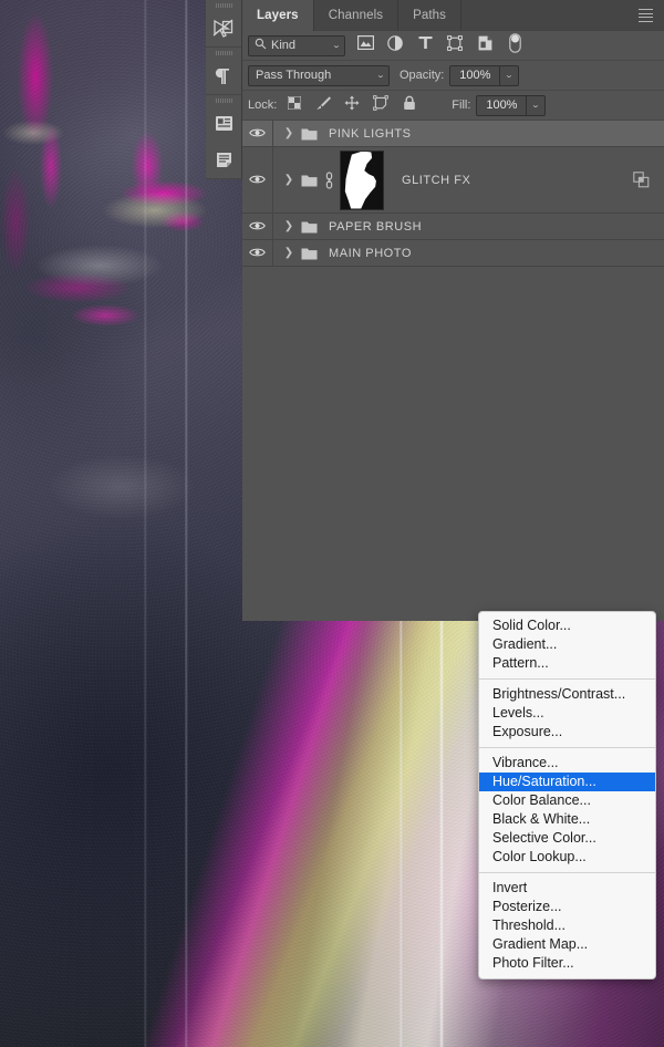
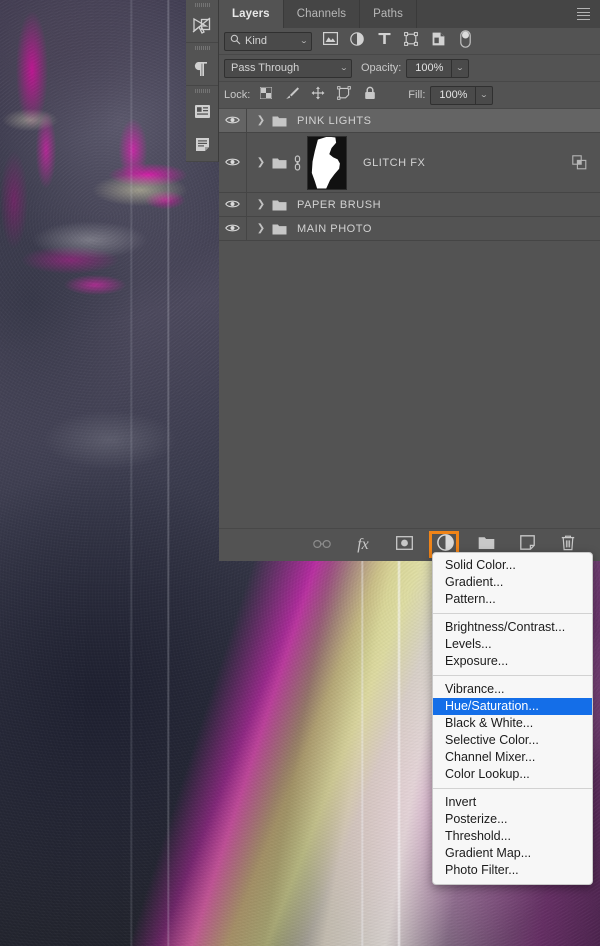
  Layers
  Channels
  Paths
  Kind
  Pass Through
  Opacity:
  100%
  Lock:
  Fill:
  100%
  ❯
  PINK LIGHTS
  ❯
  GLITCH FX
  ❯
  PAPER BRUSH
  ❯
  MAIN PHOTO
+ fx
  Solid Color...
  Gradient...
  Pattern...
  Brightness/Contrast...
  Levels...
  Exposure...
  Vibrance...
  Hue/Saturation...
- Color Balance...
  Black & White...
  Selective Color...
+ Channel Mixer...
  Color Lookup...
  Invert
  Posterize...
  Threshold...
  Gradient Map...
  Photo Filter...
